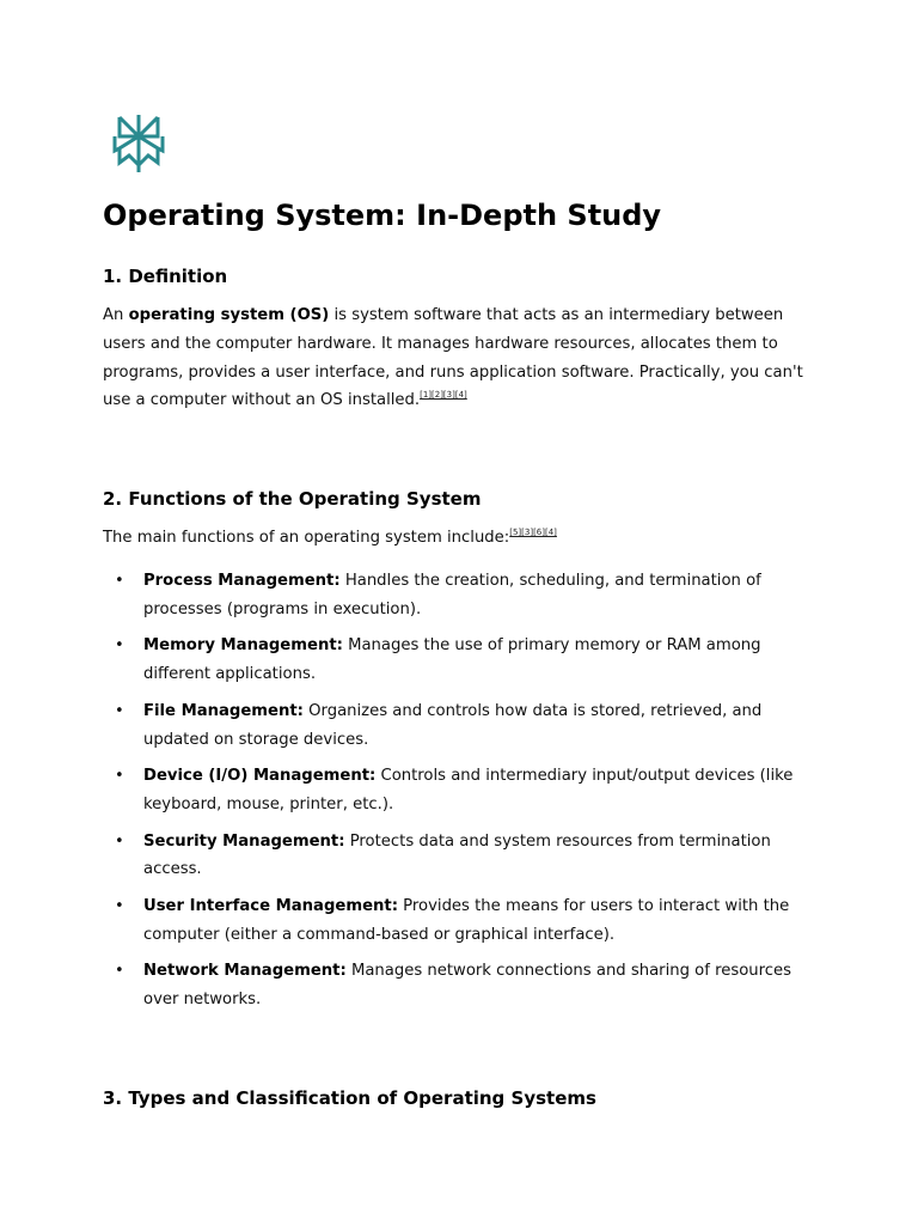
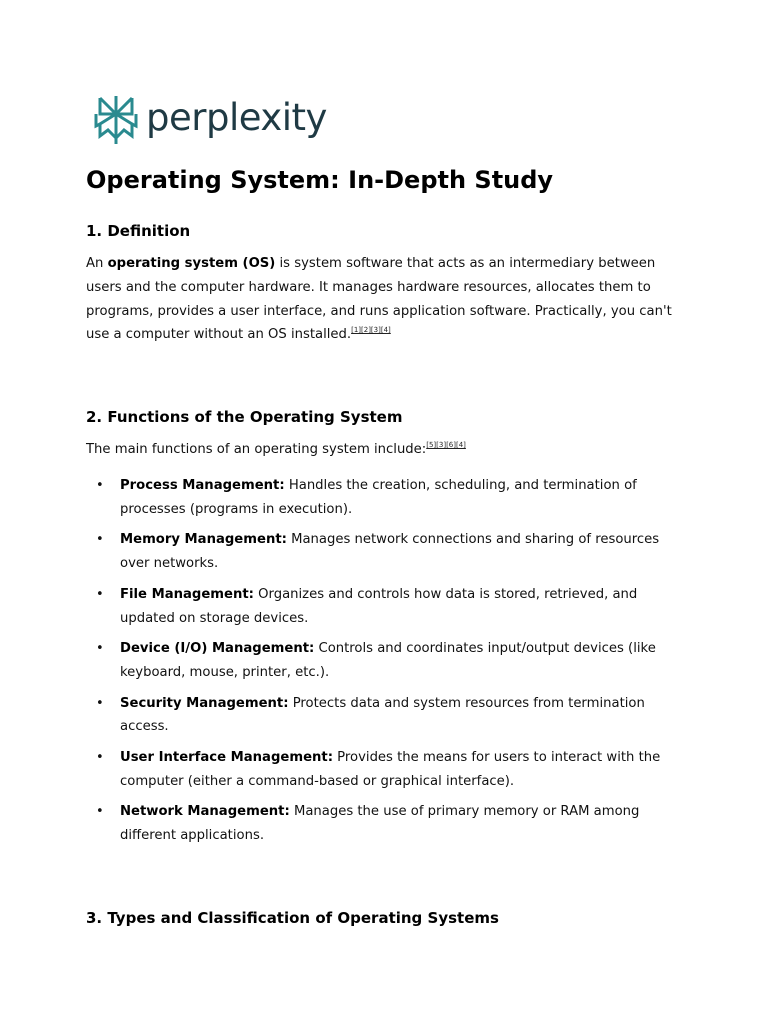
+ perplexity
  Operating System: In-Depth Study
  1. Definition
  An operating system (OS) is system software that acts as an intermediary between users and the computer hardware. It manages hardware resources, allocates them to programs, provides a user interface, and runs application software. Practically, you can't use a computer without an OS installed.[1][2][3][4]
  2. Functions of the Operating System
  The main functions of an operating system include:[5][3][6][4]
  •
  Process Management: Handles the creation, scheduling, and termination of processes (programs in execution).
  •
- Memory Management: Manages the use of primary memory or RAM among different applications.
+ Memory Management: Manages network connections and sharing of resources over networks.
  •
  File Management: Organizes and controls how data is stored, retrieved, and updated on storage devices.
  •
- Device (I/O) Management: Controls and intermediary input/output devices (like keyboard, mouse, printer, etc.).
+ Device (I/O) Management: Controls and coordinates input/output devices (like keyboard, mouse, printer, etc.).
  •
  Security Management: Protects data and system resources from termination access.
  •
  User Interface Management: Provides the means for users to interact with the computer (either a command-based or graphical interface).
  •
- Network Management: Manages network connections and sharing of resources over networks.
+ Network Management: Manages the use of primary memory or RAM among different applications.
  3. Types and Classification of Operating Systems
